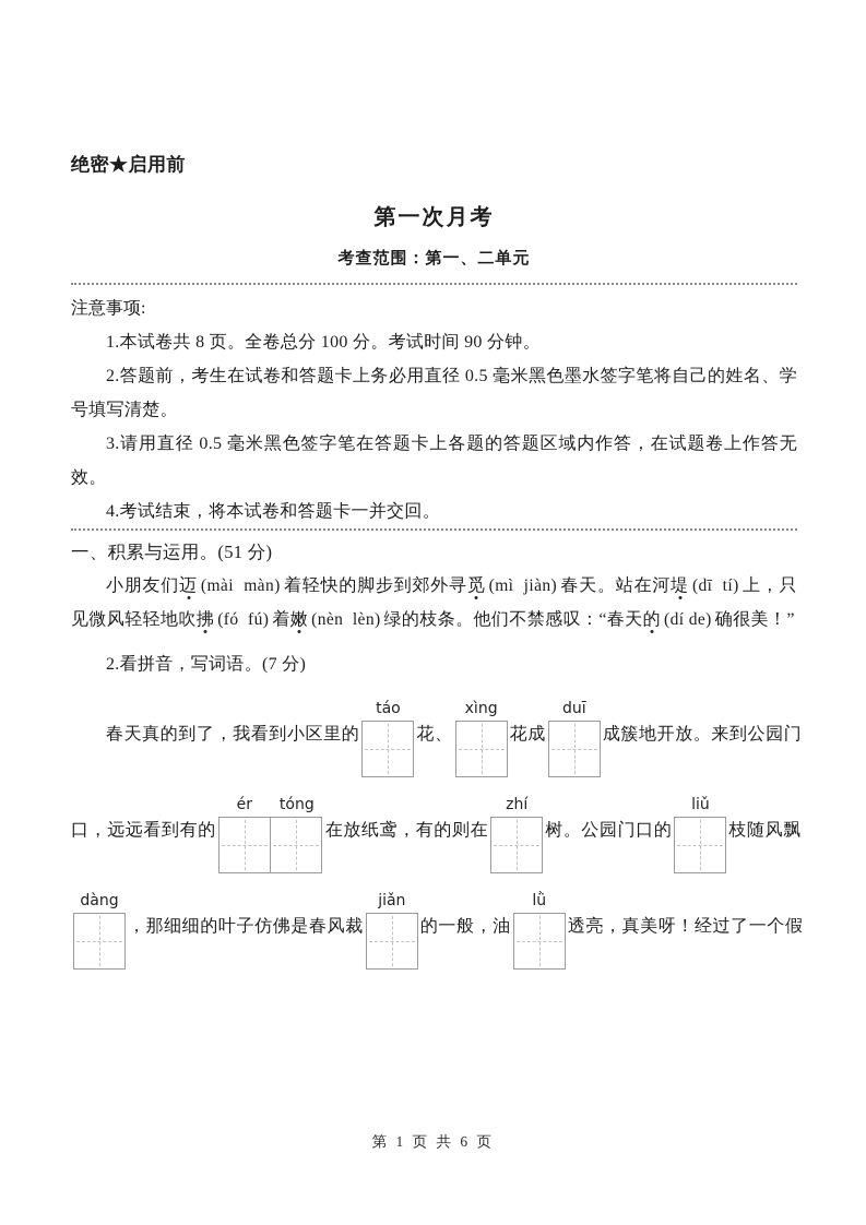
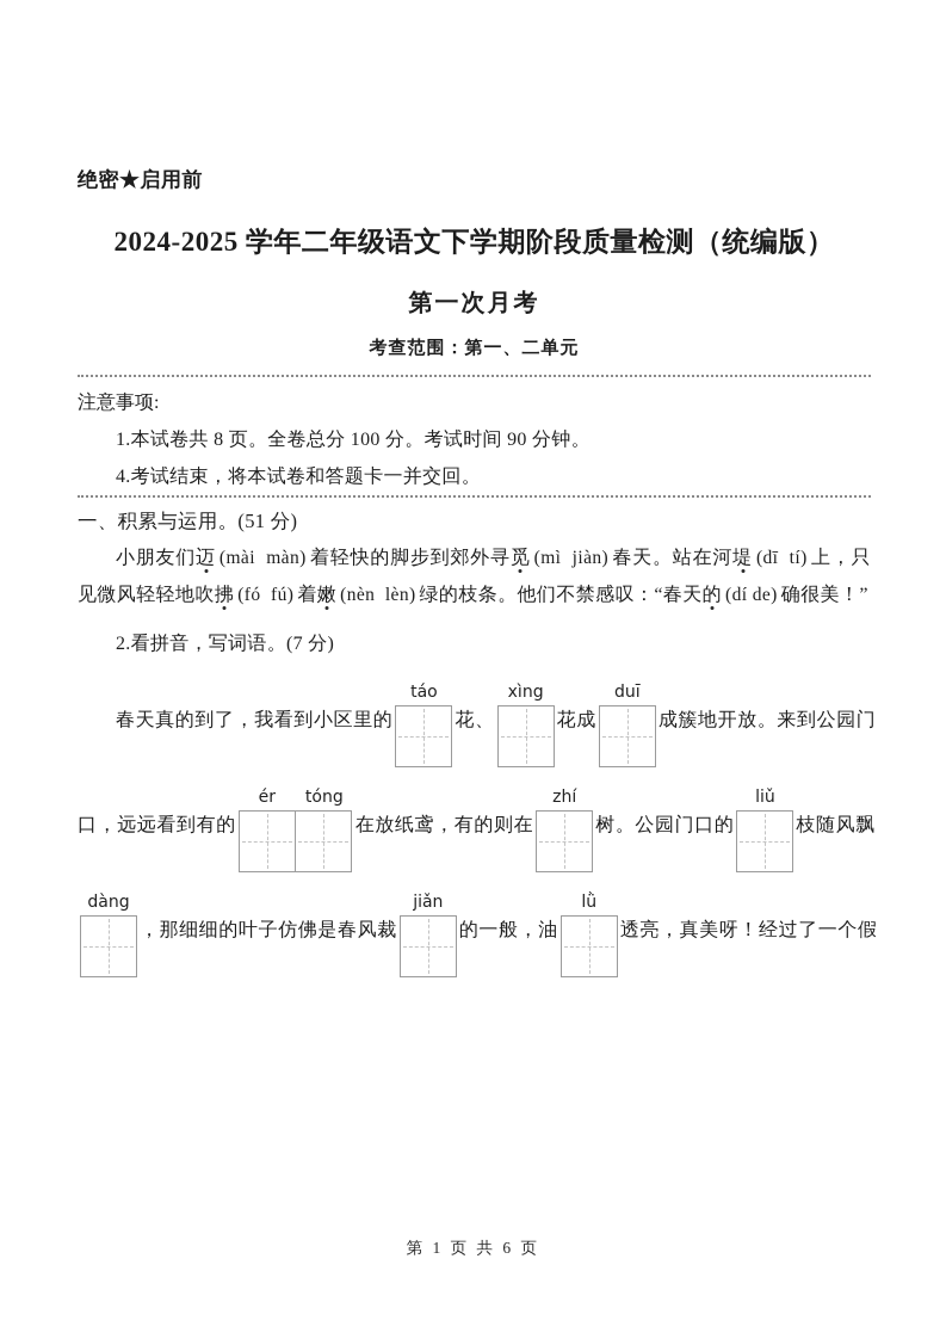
  绝密★启用前
+ 2024-2025 学年二年级语文下学期阶段质量检测（统编版）
  第一次月考
  考查范围：第一、二单元
  注意事项:
  1.本试卷共 8 页。全卷总分 100 分。考试时间 90 分钟。
- 2.答题前，考生在试卷和答题卡上务必用直径 0.5 毫米黑色墨水签字笔将自己的姓名、学号填写清楚。
- 3.请用直径 0.5 毫米黑色签字笔在答题卡上各题的答题区域内作答，在试题卷上作答无效。
  4.考试结束，将本试卷和答题卡一并交回。
  一、积累与运用。(51 分)
  小朋友们迈 (mài màn) 着轻快的脚步到郊外寻觅 (mì jiàn) 春天。站在河堤 (dī tí) 上，只见微风轻轻地吹拂 (fó fú) 着嫩 (nèn lèn) 绿的枝条。他们不禁感叹：“春天的 (dí de) 确很美！”
  2.看拼音，写词语。(7 分)
  春天真的到了，我看到小区里的
  táo
  花、
  xìng
  花成
  duī
  成簇地开放。来到公园门
  口，远远看到有的
  ér
  tóng
  在放纸鸢，有的则在
  zhí
  树。公园门口的
  liǔ
  枝随风飘
  dàng
  ，那细细的叶子仿佛是春风裁
  jiǎn
  的一般，油
  lǜ
  透亮，真美呀！经过了一个假
  第 1 页 共 6 页
